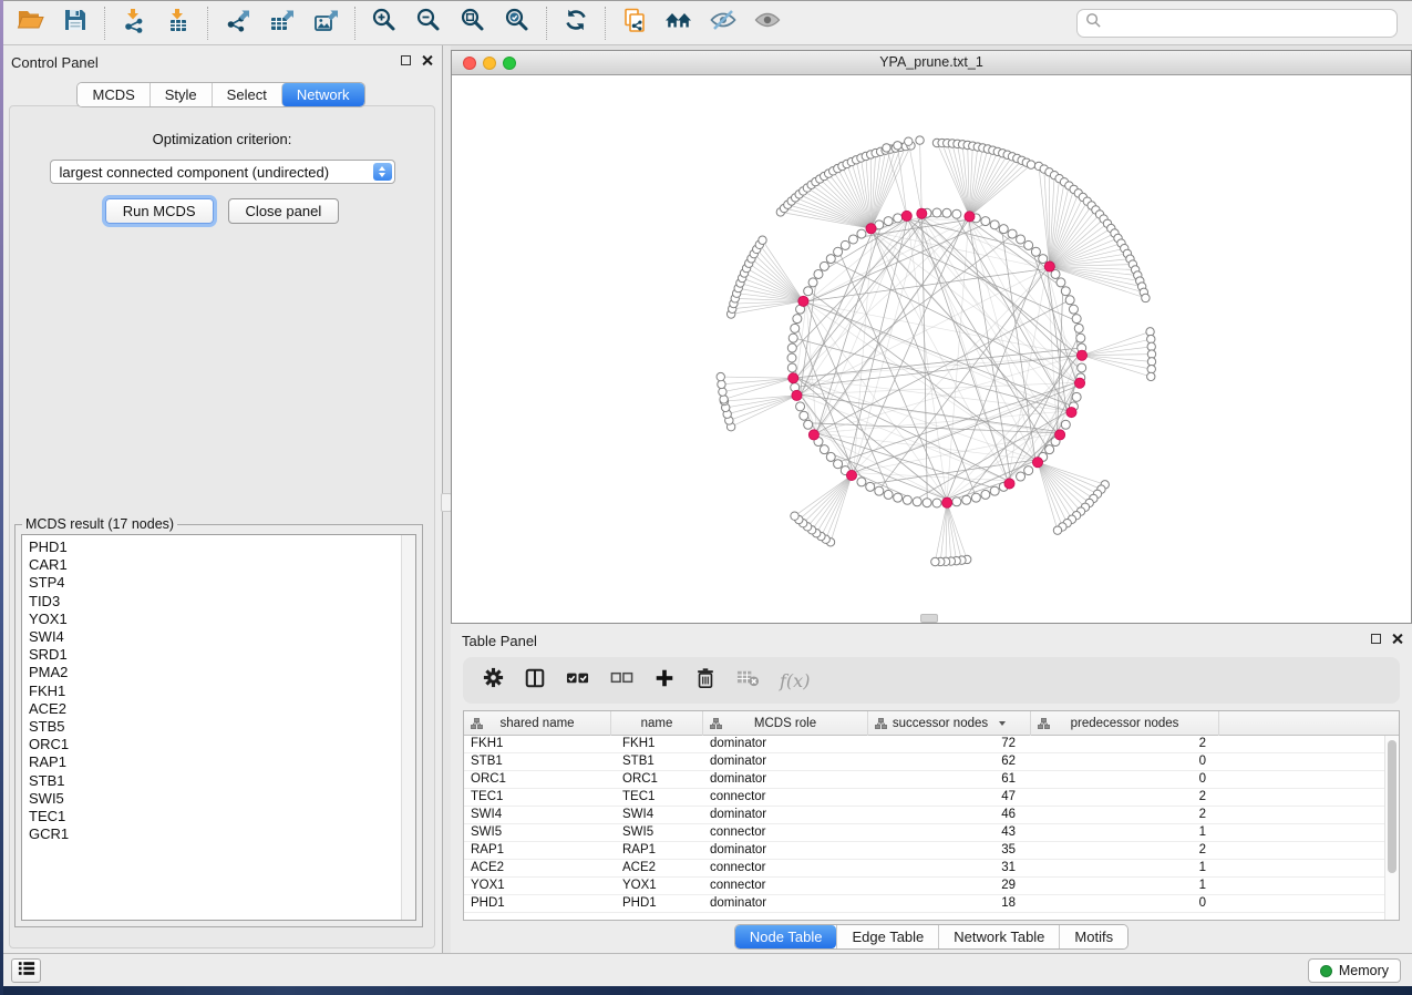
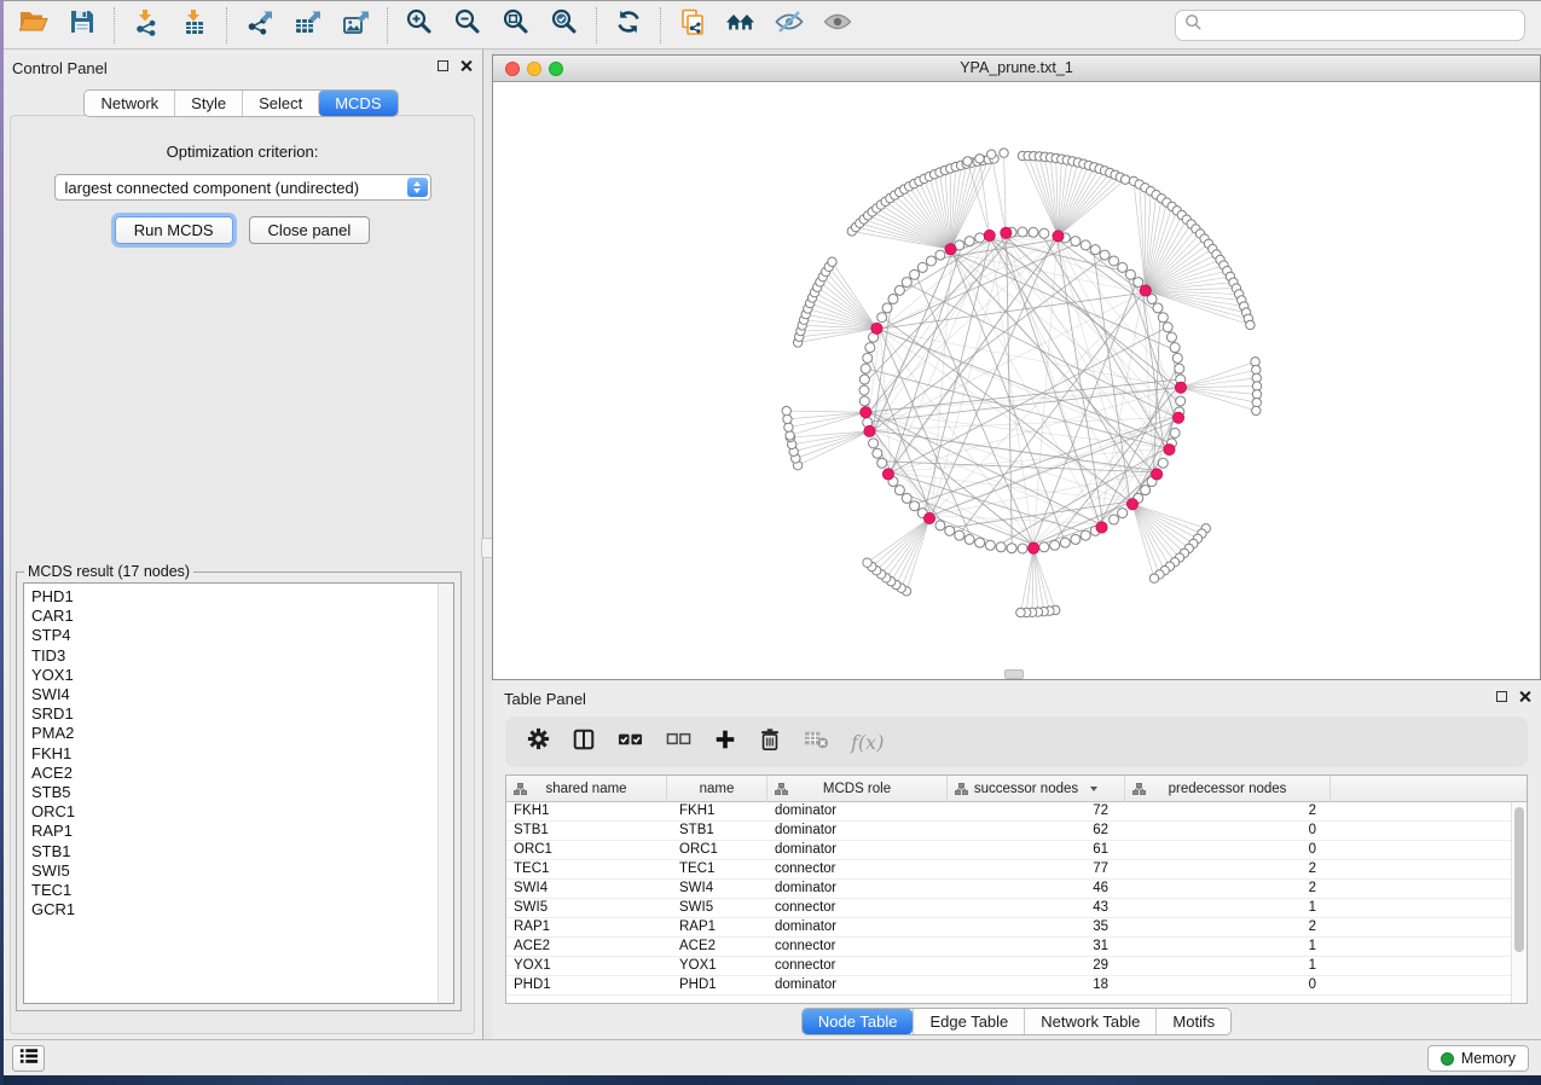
  Control Panel
- MCDS
+ Network
  Style
  Select
- Network
+ MCDS
  Optimization criterion:
  largest connected component (undirected)
  Run MCDS
  Close panel
  MCDS result (17 nodes)
  PHD1
  CAR1
  STP4
  TID3
  YOX1
  SWI4
  SRD1
  PMA2
  FKH1
  ACE2
  STB5
  ORC1
  RAP1
  STB1
  SWI5
  TEC1
  GCR1
  YPA_prune.txt_1
  Table Panel
  f(x)
  shared name
  name
  MCDS role
  successor nodes
  predecessor nodes
  FKH1
  FKH1
  dominator
  72
  2
  STB1
  STB1
  dominator
  62
  0
  ORC1
  ORC1
  dominator
  61
  0
  TEC1
  TEC1
  connector
- 47
+ 77
  2
  SWI4
  SWI4
  dominator
  46
  2
  SWI5
  SWI5
  connector
  43
  1
  RAP1
  RAP1
  dominator
  35
  2
  ACE2
  ACE2
  connector
  31
  1
  YOX1
  YOX1
  connector
  29
  1
  PHD1
  PHD1
  dominator
  18
  0
  Node Table
  Edge Table
  Network Table
  Motifs
  Memory
